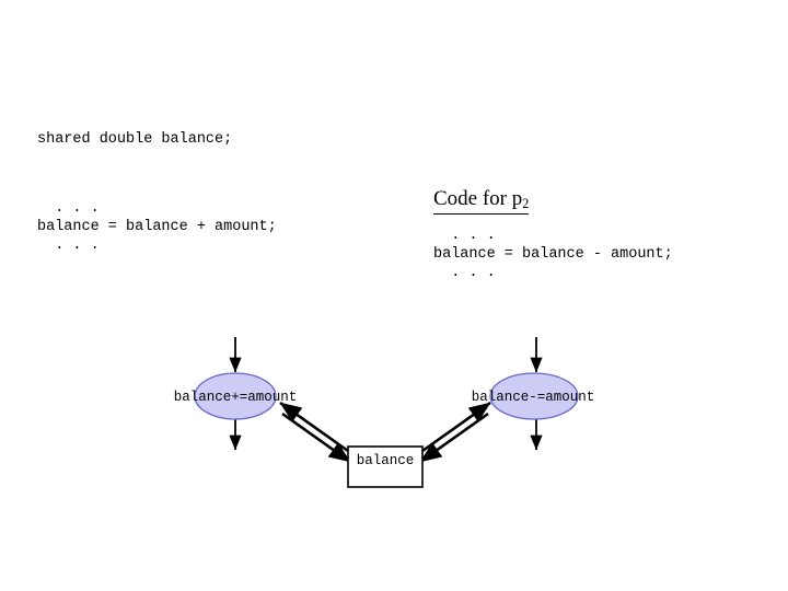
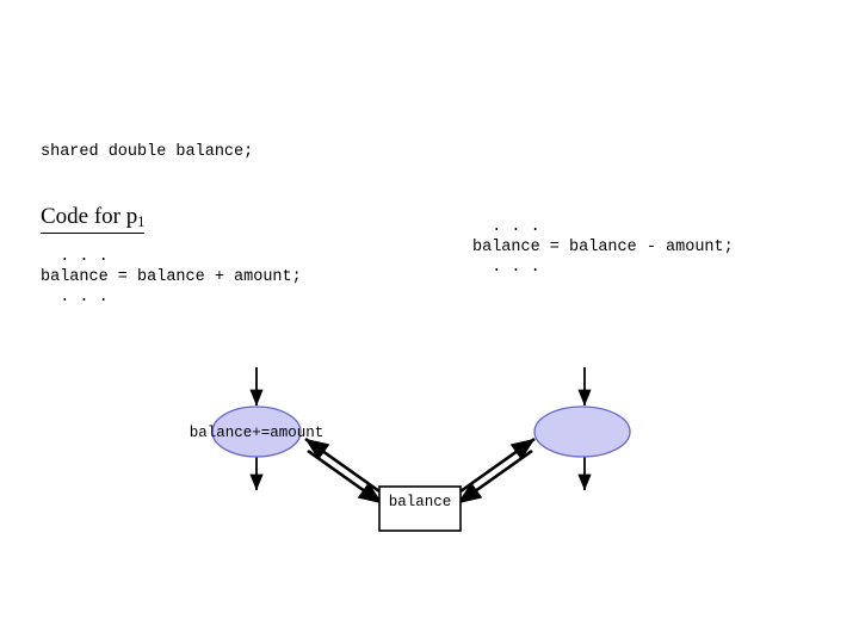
  shared double balance;
+ Code for p1
  . . .
  balance = balance + amount;
  . . .
- Code for p2
  . . .
  balance = balance - amount;
  . . .
  balance+=amount
- balance-=amount
  balance
